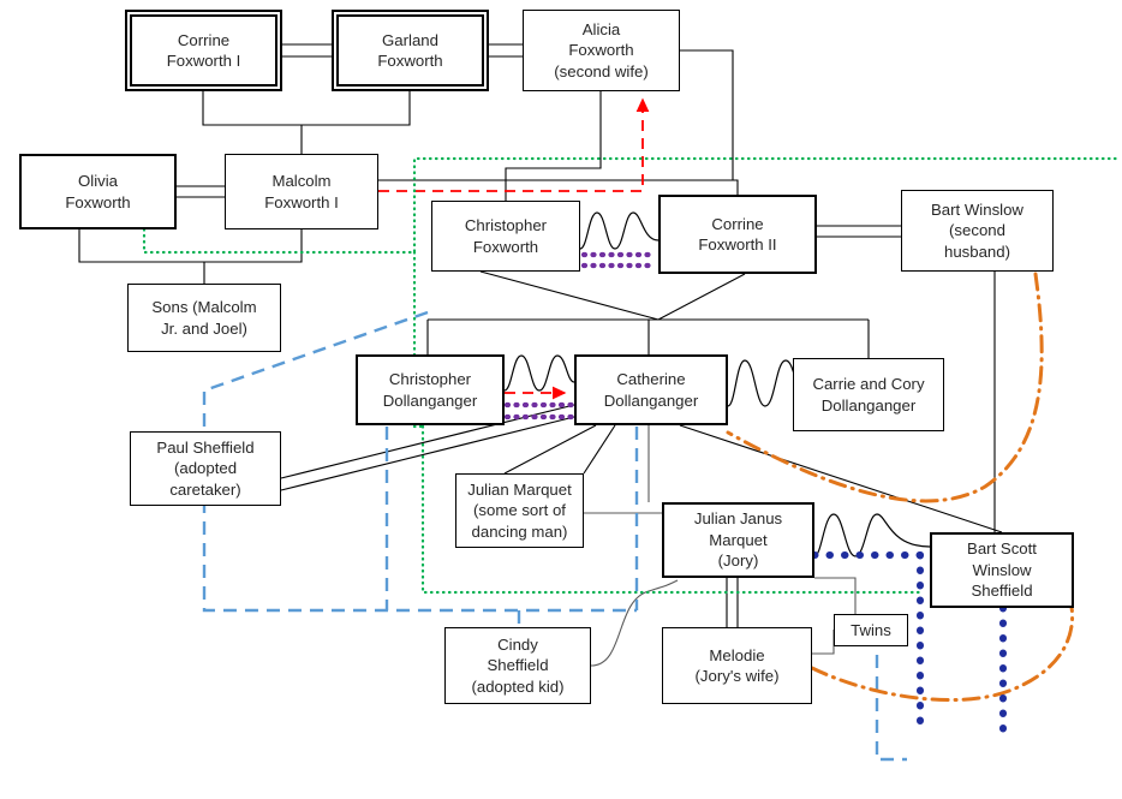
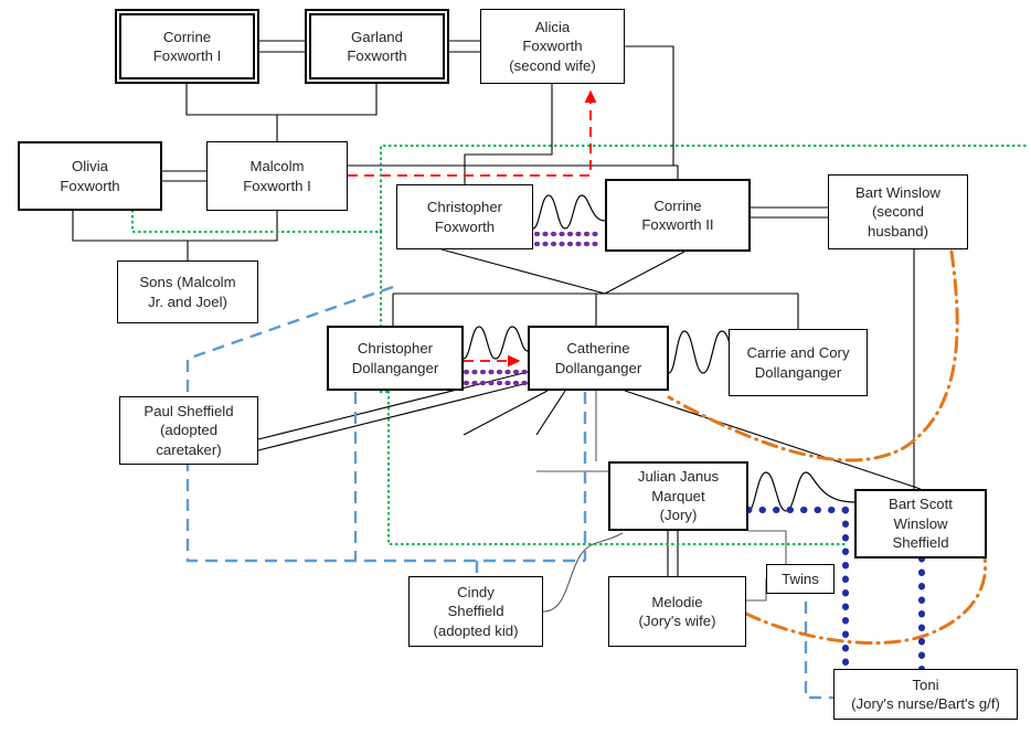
  Corrine
  Foxworth I
  Garland
  Foxworth
  Alicia
  Foxworth
  (second wife)
  Olivia
  Foxworth
  Malcolm
  Foxworth I
  Sons (Malcolm
  Jr. and Joel)
  Christopher
  Foxworth
  Corrine
  Foxworth II
  Bart Winslow
  (second
  husband)
  Christopher
  Dollanganger
  Catherine
  Dollanganger
  Carrie and Cory
  Dollanganger
  Paul Sheffield
  (adopted
  caretaker)
- Julian Marquet
- (some sort of
- dancing man)
  Julian Janus
  Marquet
  (Jory)
  Bart Scott
  Winslow
  Sheffield
  Twins
  Cindy
  Sheffield
  (adopted kid)
  Melodie
  (Jory's wife)
+ Toni
+ (Jory's nurse/Bart's g/f)
